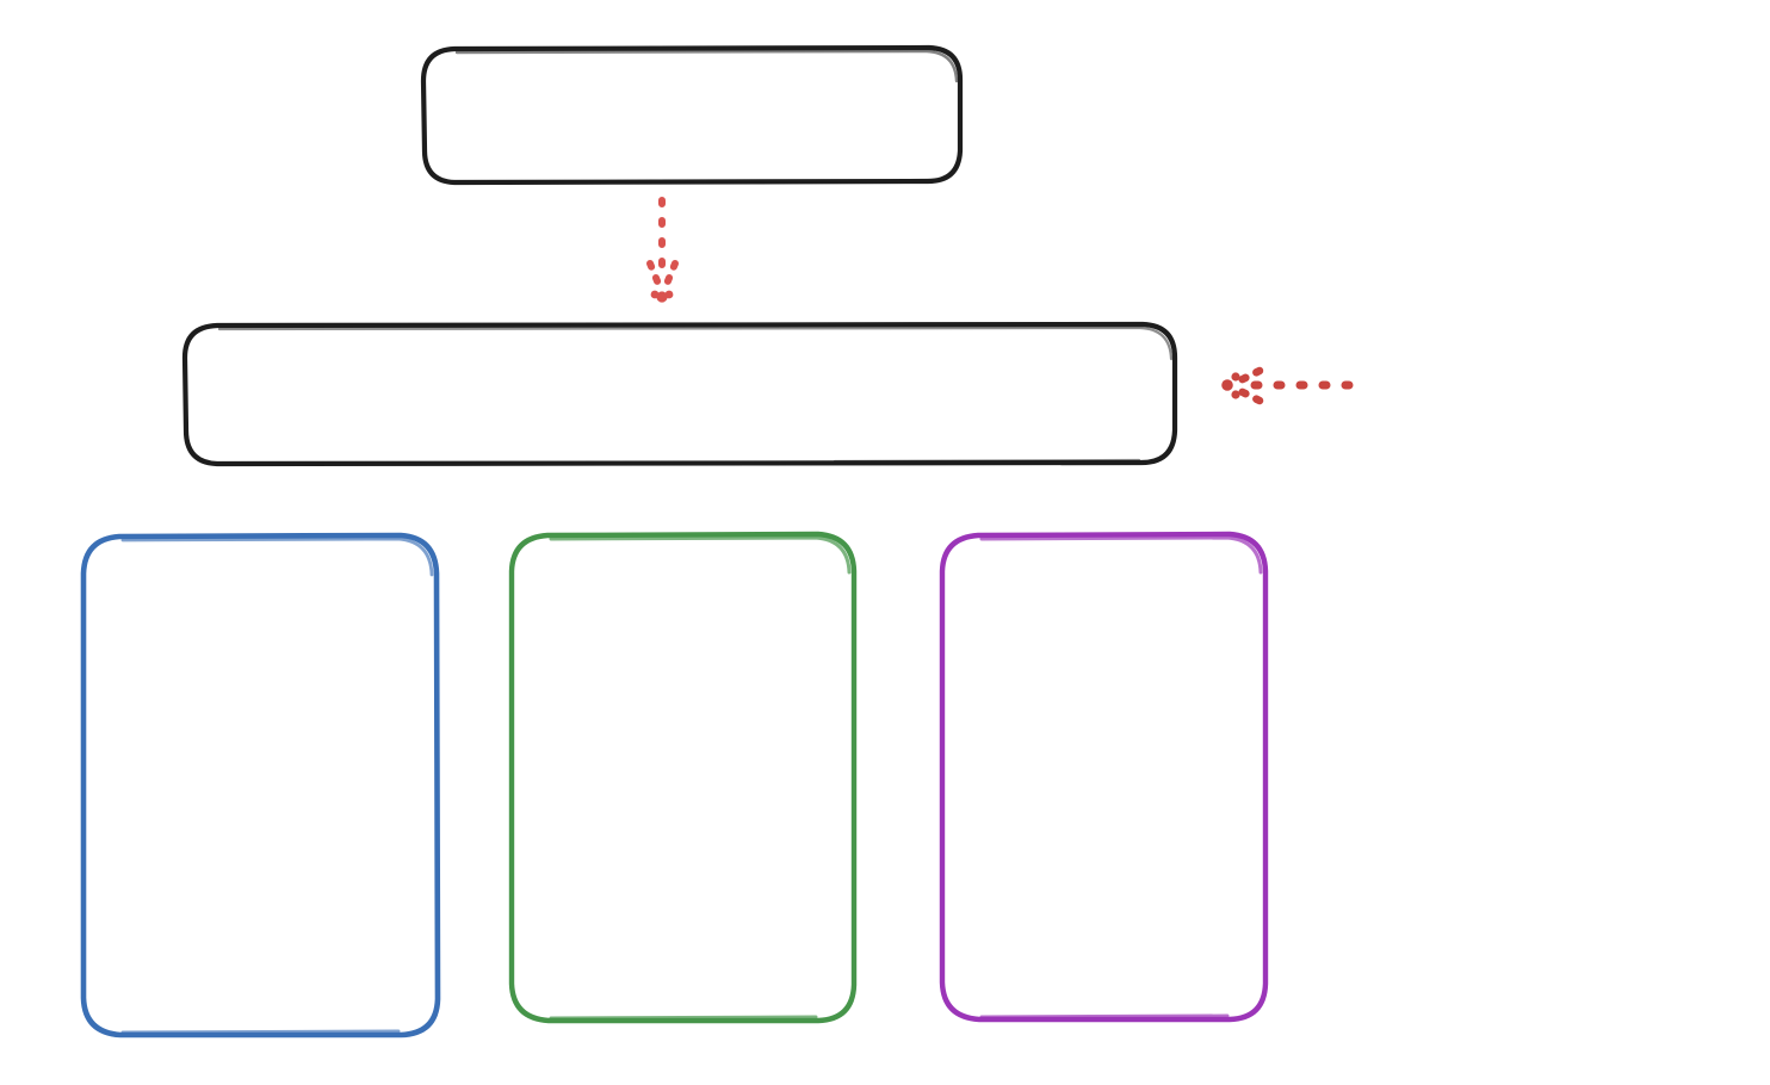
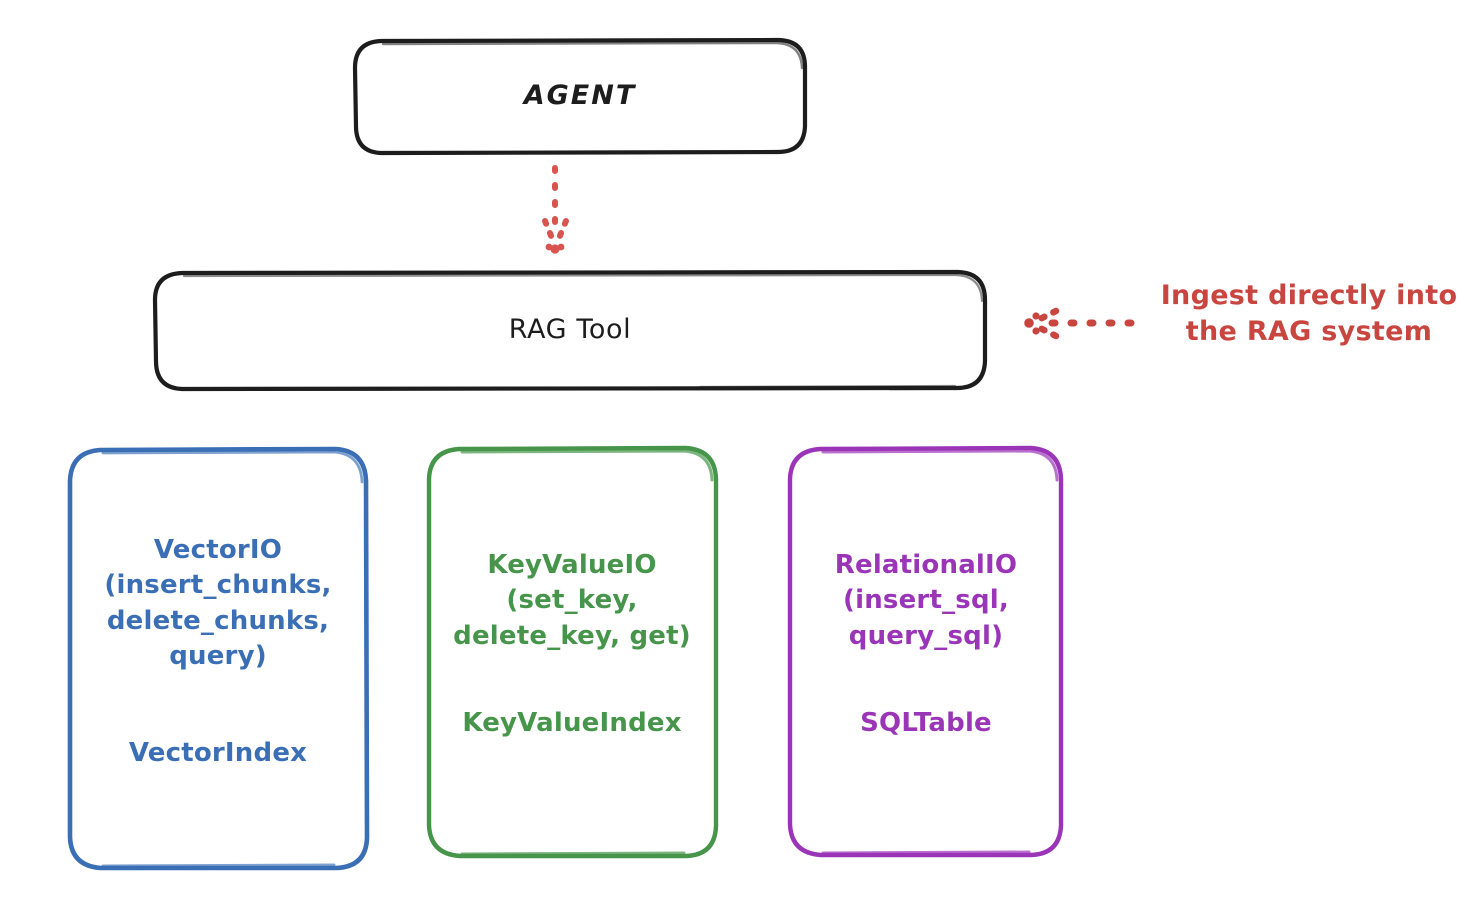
+ AGENT
+ RAG Tool
+ VectorIO
+ (insert_chunks,
+ delete_chunks,
+ query)
+ VectorIndex
+ KeyValueIO
+ (set_key,
+ delete_key, get)
+ KeyValueIndex
+ RelationalIO
+ (insert_sql,
+ query_sql)
+ SQLTable
+ Ingest directly into
+ the RAG system
